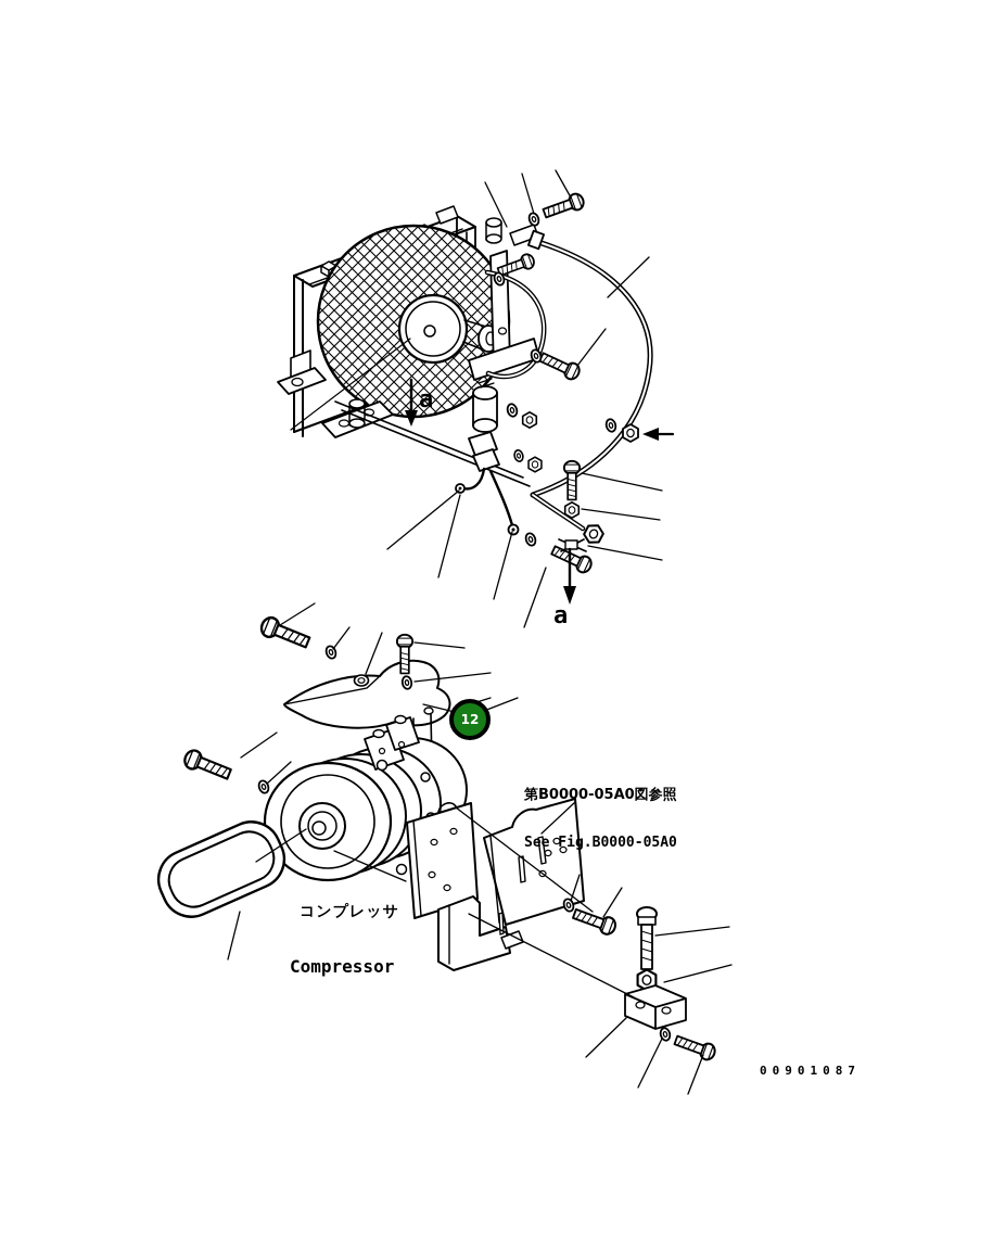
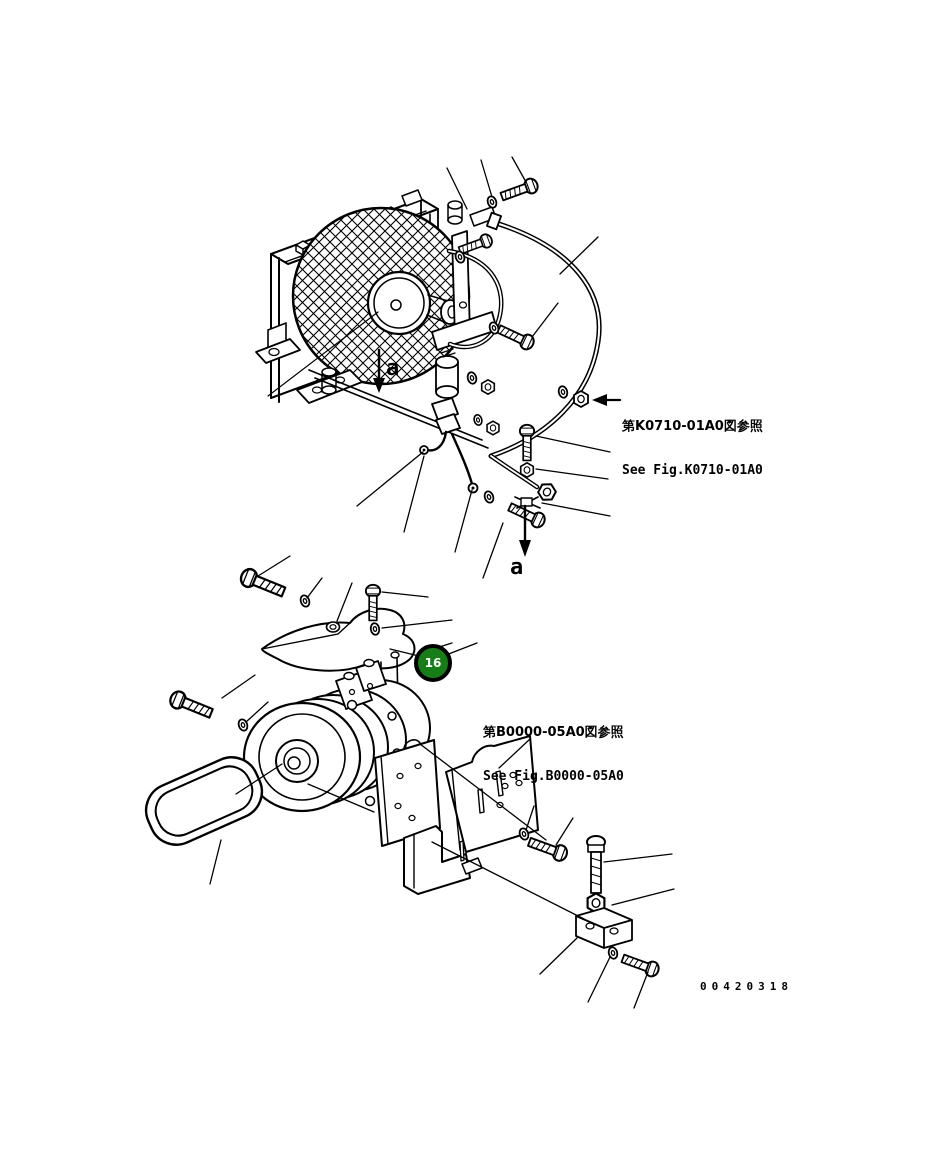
+ 第K0710-01A0図参照
+ See Fig.K0710-01A0
  a
  a
  第B0000-05A0図参照
  See Fig.B0000-05A0
- コンプレッサ
- Compressor
- 12
+ 16
- 00901087
+ 00420318
